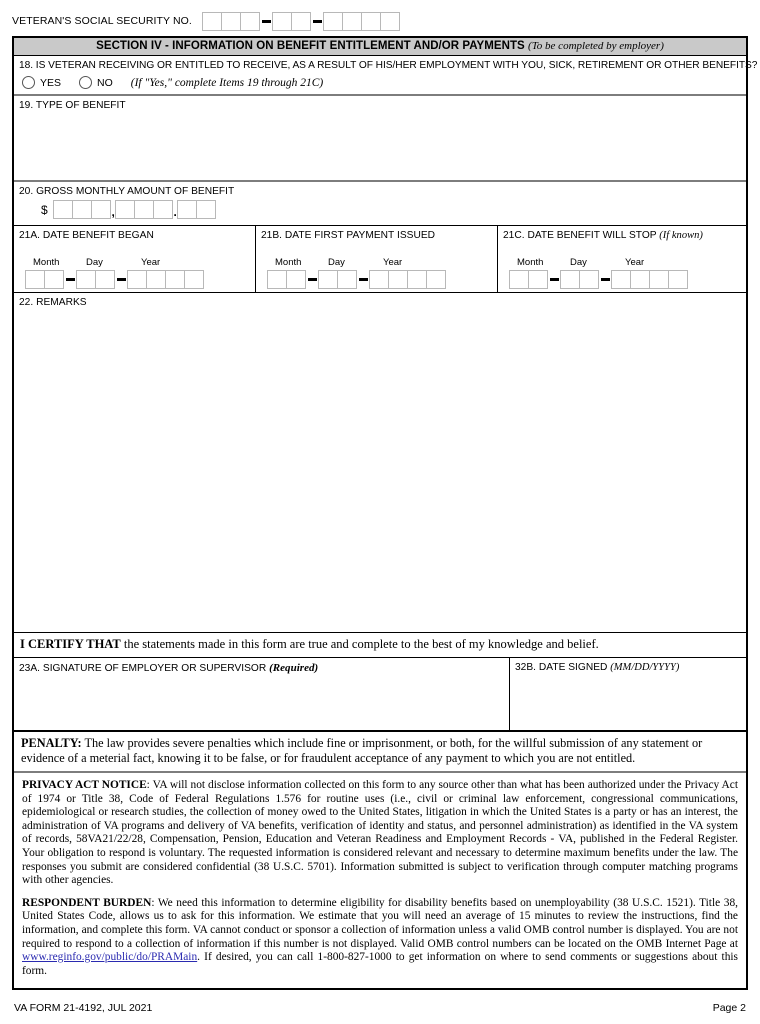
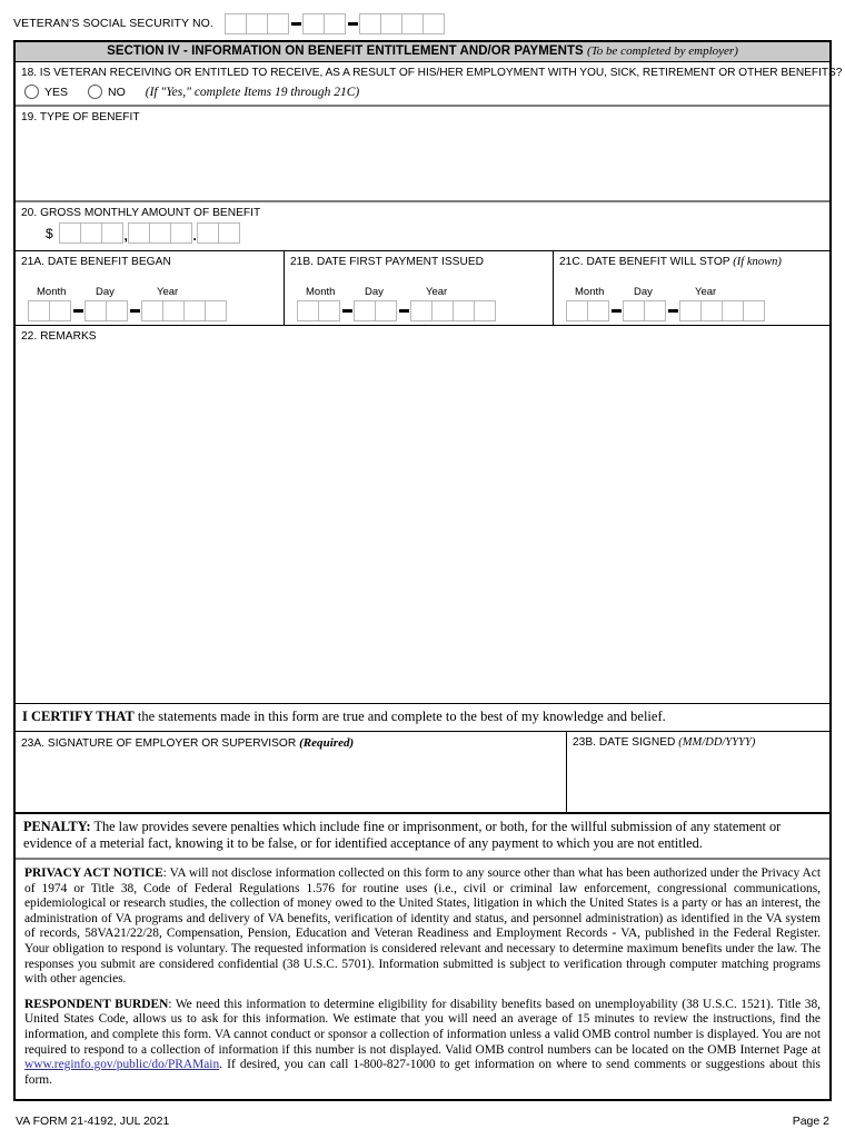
  VETERAN'S SOCIAL SECURITY NO.
  SECTION IV - INFORMATION ON BENEFIT ENTITLEMENT AND/OR PAYMENTS (To be completed by employer)
  18. IS VETERAN RECEIVING OR ENTITLED TO RECEIVE, AS A RESULT OF HIS/HER EMPLOYMENT WITH YOU, SICK, RETIREMENT OR OTHER BENEFITS?
  YES
  NO
  (If "Yes," complete Items 19 through 21C)
  19. TYPE OF BENEFIT
  20. GROSS MONTHLY AMOUNT OF BENEFIT
  $
  ,
  .
  21A. DATE BENEFIT BEGAN
  Month
  Day
  Year
  21B. DATE FIRST PAYMENT ISSUED
  Month
  Day
  Year
  21C. DATE BENEFIT WILL STOP (If known)
  Month
  Day
  Year
  22. REMARKS
  I CERTIFY THAT the statements made in this form are true and complete to the best of my knowledge and belief.
  23A. SIGNATURE OF EMPLOYER OR SUPERVISOR (Required)
- 32B. DATE SIGNED (MM/DD/YYYY)
+ 23B. DATE SIGNED (MM/DD/YYYY)
- PENALTY: The law provides severe penalties which include fine or imprisonment, or both, for the willful submission of any statement or evidence of a meterial fact, knowing it to be false, or for fraudulent acceptance of any payment to which you are not entitled.
+ PENALTY: The law provides severe penalties which include fine or imprisonment, or both, for the willful submission of any statement or evidence of a meterial fact, knowing it to be false, or for identified acceptance of any payment to which you are not entitled.
  PRIVACY ACT NOTICE: VA will not disclose information collected on this form to any source other than what has been authorized under the Privacy Act of 1974 or Title 38, Code of Federal Regulations 1.576 for routine uses (i.e., civil or criminal law enforcement, congressional communications, epidemiological or research studies, the collection of money owed to the United States, litigation in which the United States is a party or has an interest, the administration of VA programs and delivery of VA benefits, verification of identity and status, and personnel administration) as identified in the VA system of records, 58VA21/22/28, Compensation, Pension, Education and Veteran Readiness and Employment Records - VA, published in the Federal Register. Your obligation to respond is voluntary. The requested information is considered relevant and necessary to determine maximum benefits under the law. The responses you submit are considered confidential (38 U.S.C. 5701). Information submitted is subject to verification through computer matching programs with other agencies.
  RESPONDENT BURDEN: We need this information to determine eligibility for disability benefits based on unemployability (38 U.S.C. 1521). Title 38, United States Code, allows us to ask for this information. We estimate that you will need an average of 15 minutes to review the instructions, find the information, and complete this form. VA cannot conduct or sponsor a collection of information unless a valid OMB control number is displayed. You are not required to respond to a collection of information if this number is not displayed. Valid OMB control numbers can be located on the OMB Internet Page at www.reginfo.gov/public/do/PRAMain. If desired, you can call 1-800-827-1000 to get information on where to send comments or suggestions about this form.
  VA FORM 21-4192, JUL 2021
  Page 2
